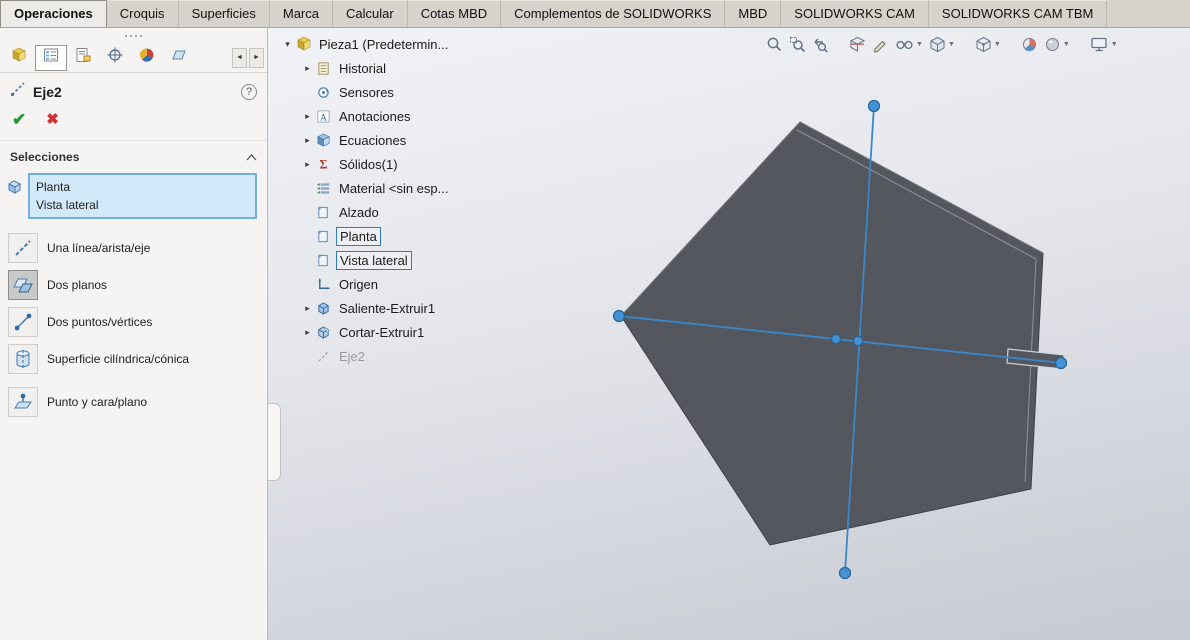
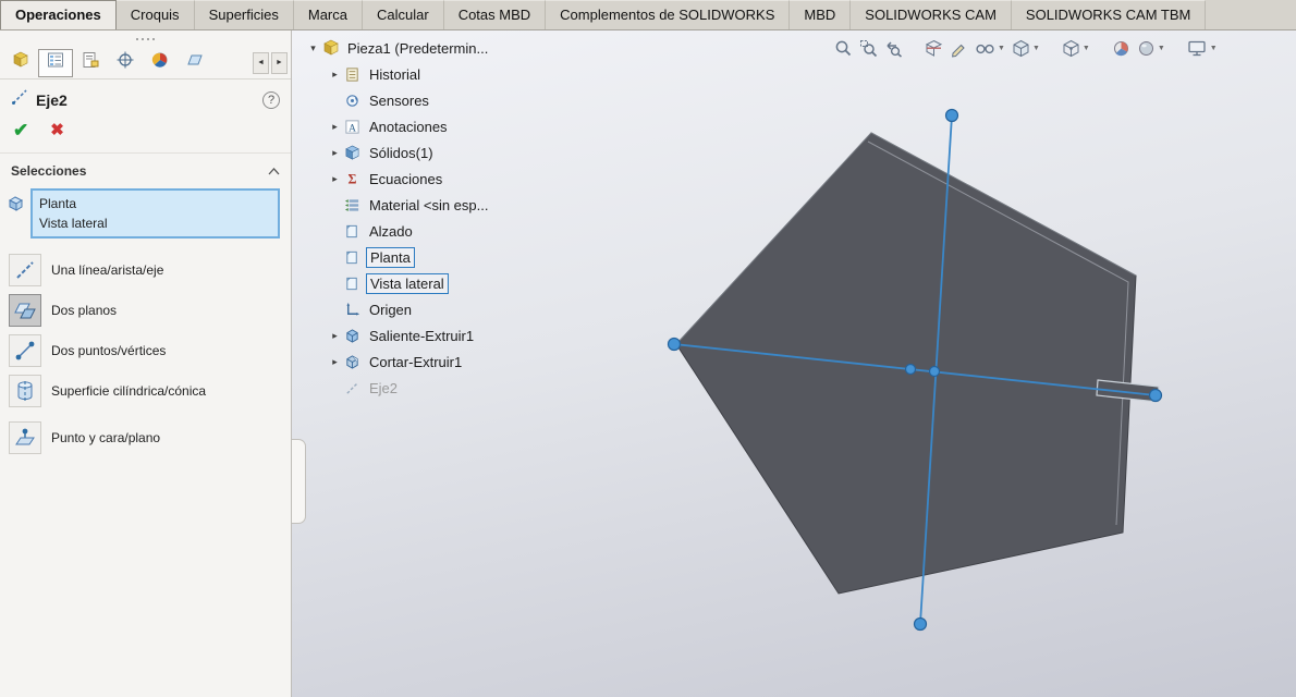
  Operaciones
  Croquis
  Superficies
  Marca
  Calcular
  Cotas MBD
  Complementos de SOLIDWORKS
  MBD
  SOLIDWORKS CAM
  SOLIDWORKS CAM TBM
  Eje2
  ?
  ✔
  ✖
  Selecciones
  Planta
  Vista lateral
  Una línea/arista/eje
  Dos planos
  Dos puntos/vértices
  Superficie cilíndrica/cónica
  Punto y cara/plano
  ▾
  Pieza1 (Predetermin...
  ▸
  Historial
  Sensores
  ▸
  A
  Anotaciones
  ▸
- Ecuaciones
+ Sólidos(1)
  ▸
  Σ
- Sólidos(1)
+ Ecuaciones
  Material <sin esp...
  Alzado
  Planta
  Vista lateral
  Origen
  ▸
  Saliente-Extruir1
  ▸
  Cortar-Extruir1
  Eje2
